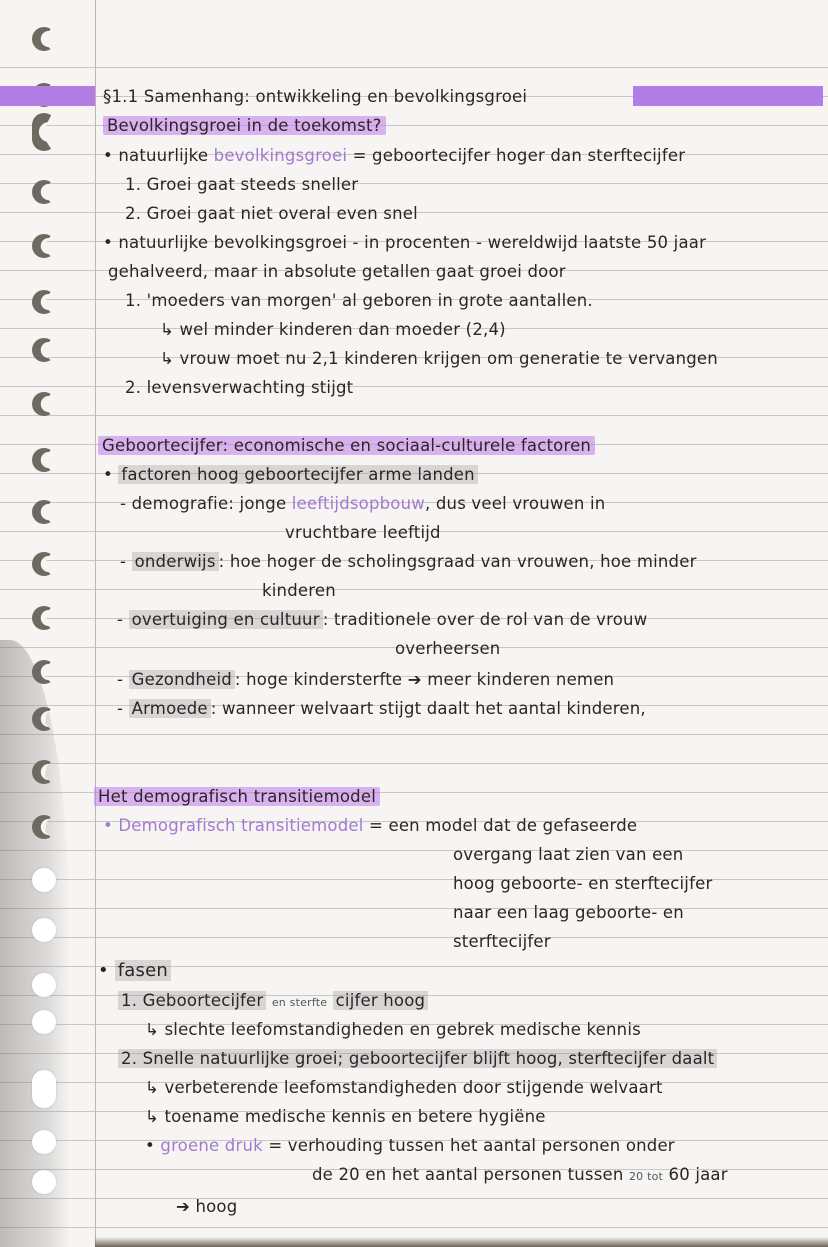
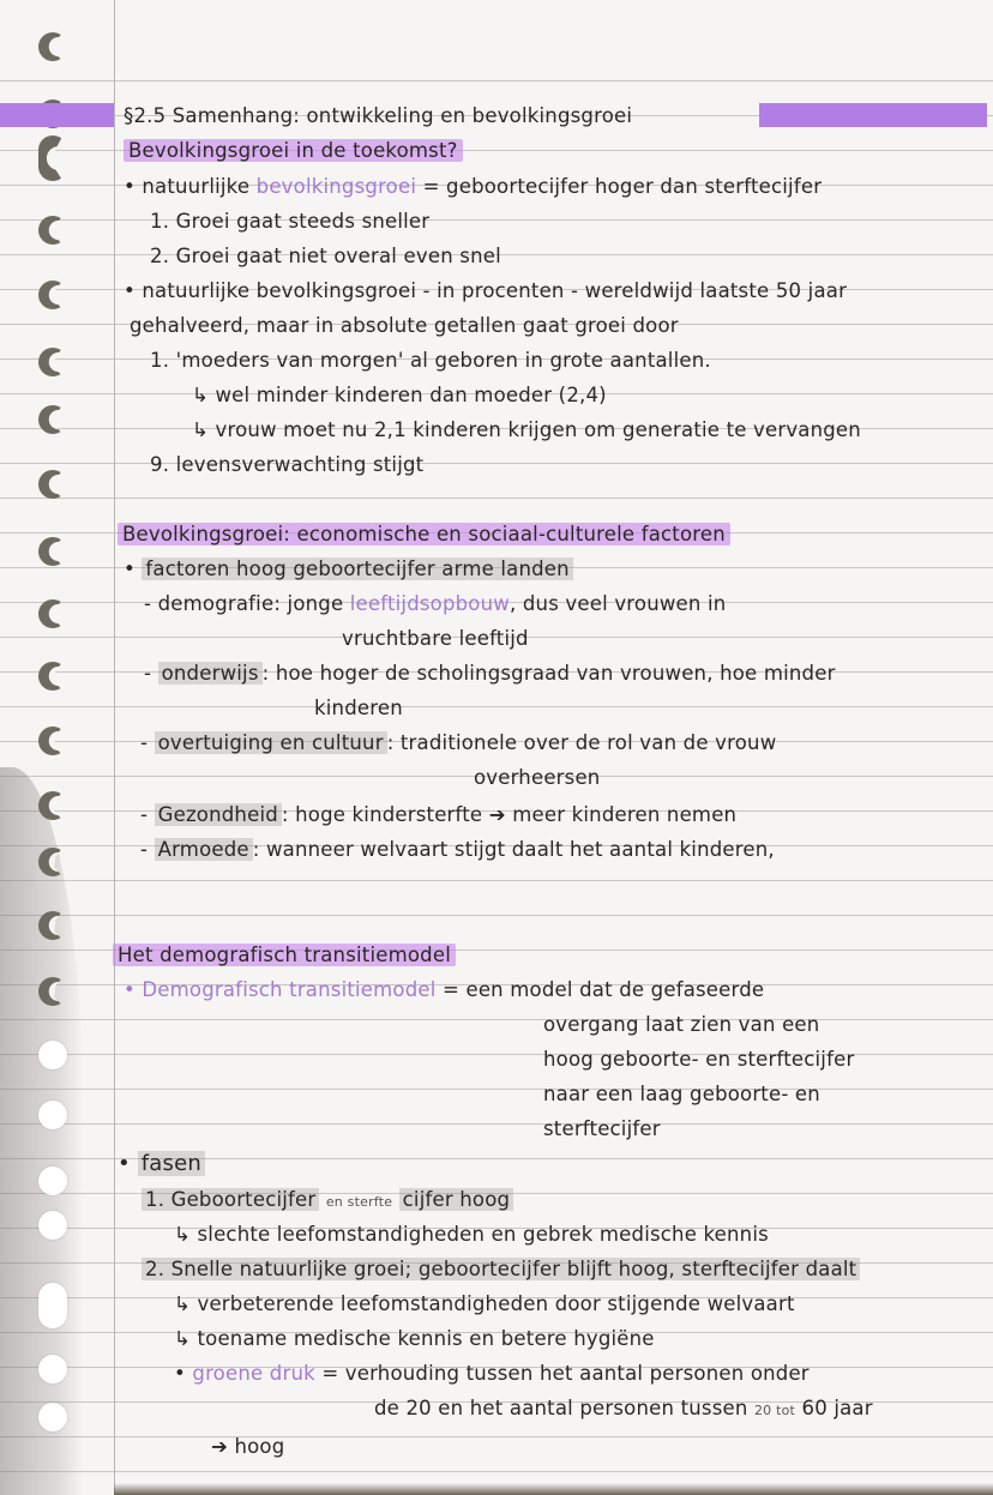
- §1.1 Samenhang: ontwikkeling en bevolkingsgroei
+ §2.5 Samenhang: ontwikkeling en bevolkingsgroei
  Bevolkingsgroei in de toekomst?
  • natuurlijke bevolkingsgroei = geboortecijfer hoger dan sterftecijfer
  1. Groei gaat steeds sneller
  2. Groei gaat niet overal even snel
  • natuurlijke bevolkingsgroei - in procenten - wereldwijd laatste 50 jaar
  gehalveerd, maar in absolute getallen gaat groei door
  1. 'moeders van morgen' al geboren in grote aantallen.
  ↳ wel minder kinderen dan moeder (2,4)
  ↳ vrouw moet nu 2,1 kinderen krijgen om generatie te vervangen
- 2. levensverwachting stijgt
+ 9. levensverwachting stijgt
- Geboortecijfer: economische en sociaal-culturele factoren
+ Bevolkingsgroei: economische en sociaal-culturele factoren
  • factoren hoog geboortecijfer arme landen
  - demografie: jonge leeftijdsopbouw, dus veel vrouwen in
  vruchtbare leeftijd
  - onderwijs : hoe hoger de scholingsgraad van vrouwen, hoe minder
  kinderen
  - overtuiging en cultuur : traditionele over de rol van de vrouw
  overheersen
  - Gezondheid : hoge kindersterfte ➔ meer kinderen nemen
  - Armoede : wanneer welvaart stijgt daalt het aantal kinderen,
  Het demografisch transitiemodel
  • Demografisch transitiemodel = een model dat de gefaseerde
  overgang laat zien van een
  hoog geboorte- en sterftecijfer
  naar een laag geboorte- en
  sterftecijfer
  • fasen
  1. Geboortecijfer en sterfte cijfer hoog
  ↳ slechte leefomstandigheden en gebrek medische kennis
  2. Snelle natuurlijke groei; geboortecijfer blijft hoog, sterftecijfer daalt
  ↳ verbeterende leefomstandigheden door stijgende welvaart
  ↳ toename medische kennis en betere hygiëne
  • groene druk = verhouding tussen het aantal personen onder
  de 20 en het aantal personen tussen 20 tot 60 jaar
  ➔ hoog
